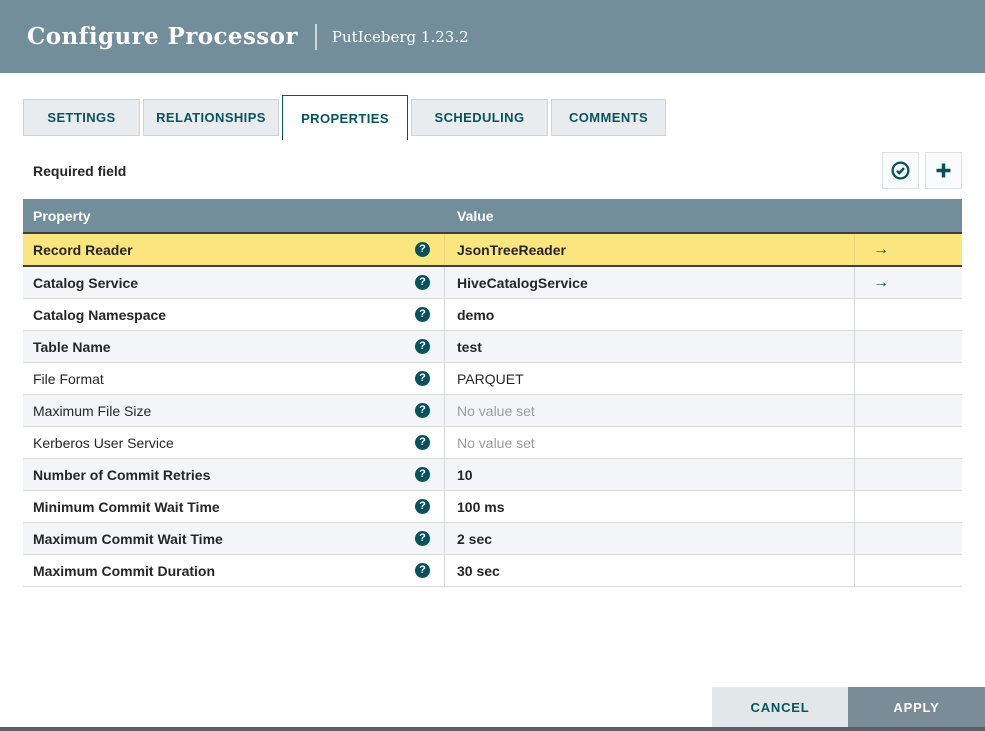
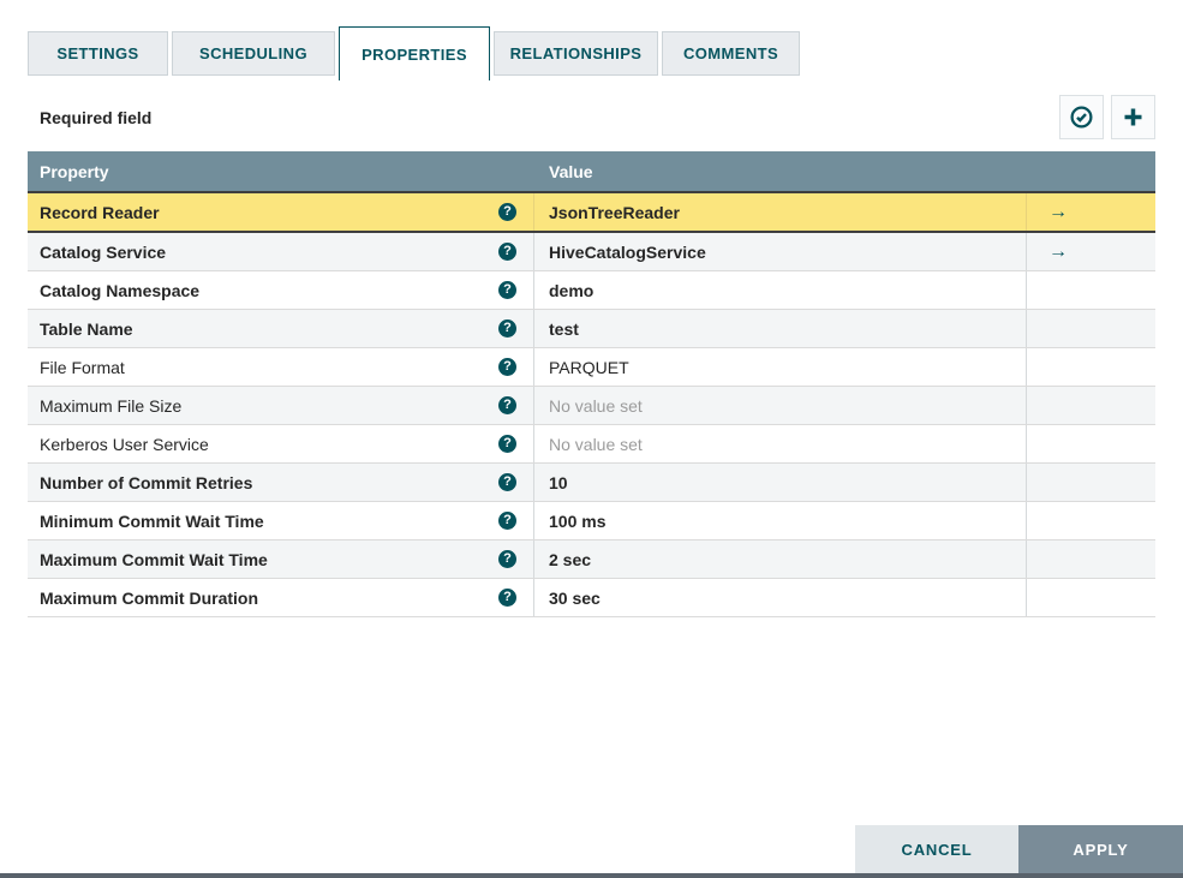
- Configure Processor
- PutIceberg 1.23.2
  SETTINGS
- RELATIONSHIPS
+ SCHEDULING
  PROPERTIES
- SCHEDULING
+ RELATIONSHIPS
  COMMENTS
  Required field
  Property
  Value
  Record Reader
  ?
  JsonTreeReader
  →
  Catalog Service
  ?
  HiveCatalogService
  →
  Catalog Namespace
  ?
  demo
  Table Name
  ?
  test
  File Format
  ?
  PARQUET
  Maximum File Size
  ?
  No value set
  Kerberos User Service
  ?
  No value set
  Number of Commit Retries
  ?
  10
  Minimum Commit Wait Time
  ?
  100 ms
  Maximum Commit Wait Time
  ?
  2 sec
  Maximum Commit Duration
  ?
  30 sec
  CANCEL
  APPLY
